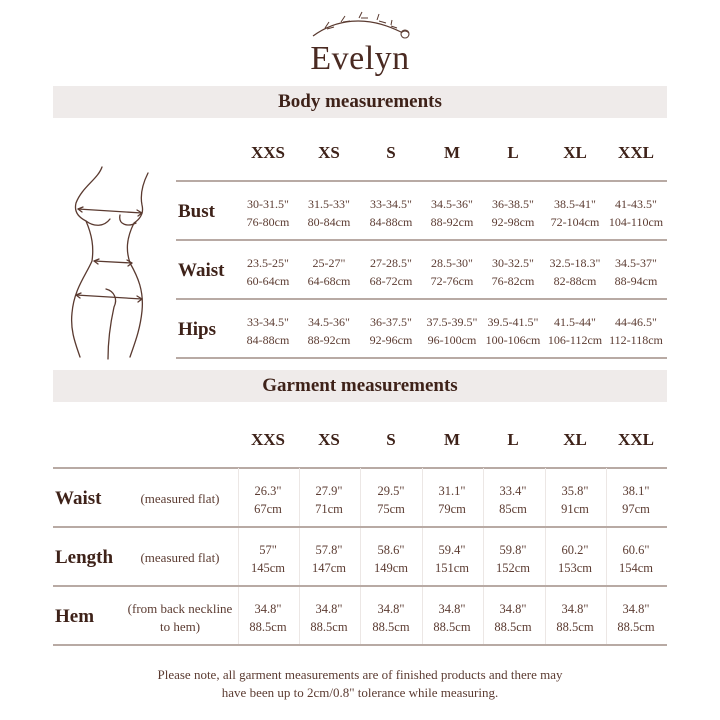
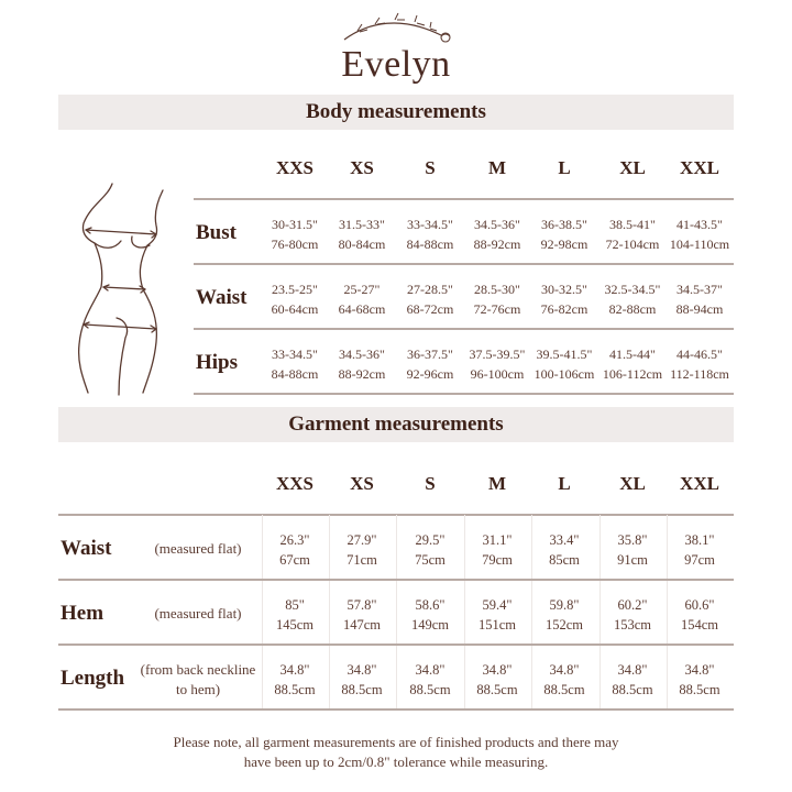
  Evelyn
  Body measurements
  XXS
  XS
  S
  M
  L
  XL
  XXL
  Bust
  30-31.5"
  76-80cm
  31.5-33"
  80-84cm
  33-34.5"
  84-88cm
  34.5-36"
  88-92cm
  36-38.5"
  92-98cm
  38.5-41"
  72-104cm
  41-43.5"
  104-110cm
  Waist
  23.5-25"
  60-64cm
  25-27"
  64-68cm
  27-28.5"
  68-72cm
  28.5-30"
  72-76cm
  30-32.5"
  76-82cm
- 32.5-18.3"
+ 32.5-34.5"
  82-88cm
  34.5-37"
  88-94cm
  Hips
  33-34.5"
  84-88cm
  34.5-36"
  88-92cm
  36-37.5"
  92-96cm
  37.5-39.5"
  96-100cm
  39.5-41.5"
  100-106cm
  41.5-44"
  106-112cm
  44-46.5"
  112-118cm
  Garment measurements
  XXS
  XS
  S
  M
  L
  XL
  XXL
  Waist
  (measured flat)
  26.3"
  67cm
  27.9"
  71cm
  29.5"
  75cm
  31.1"
  79cm
  33.4"
  85cm
  35.8"
  91cm
  38.1"
  97cm
- Length
+ Hem
  (measured flat)
- 57"
+ 85"
  145cm
  57.8"
  147cm
  58.6"
  149cm
  59.4"
  151cm
  59.8"
  152cm
  60.2"
  153cm
  60.6"
  154cm
- Hem
+ Length
  (from back neckline
  to hem)
  34.8"
  88.5cm
  34.8"
  88.5cm
  34.8"
  88.5cm
  34.8"
  88.5cm
  34.8"
  88.5cm
  34.8"
  88.5cm
  34.8"
  88.5cm
  Please note, all garment measurements are of finished products and there may
  have been up to 2cm/0.8" tolerance while measuring.
